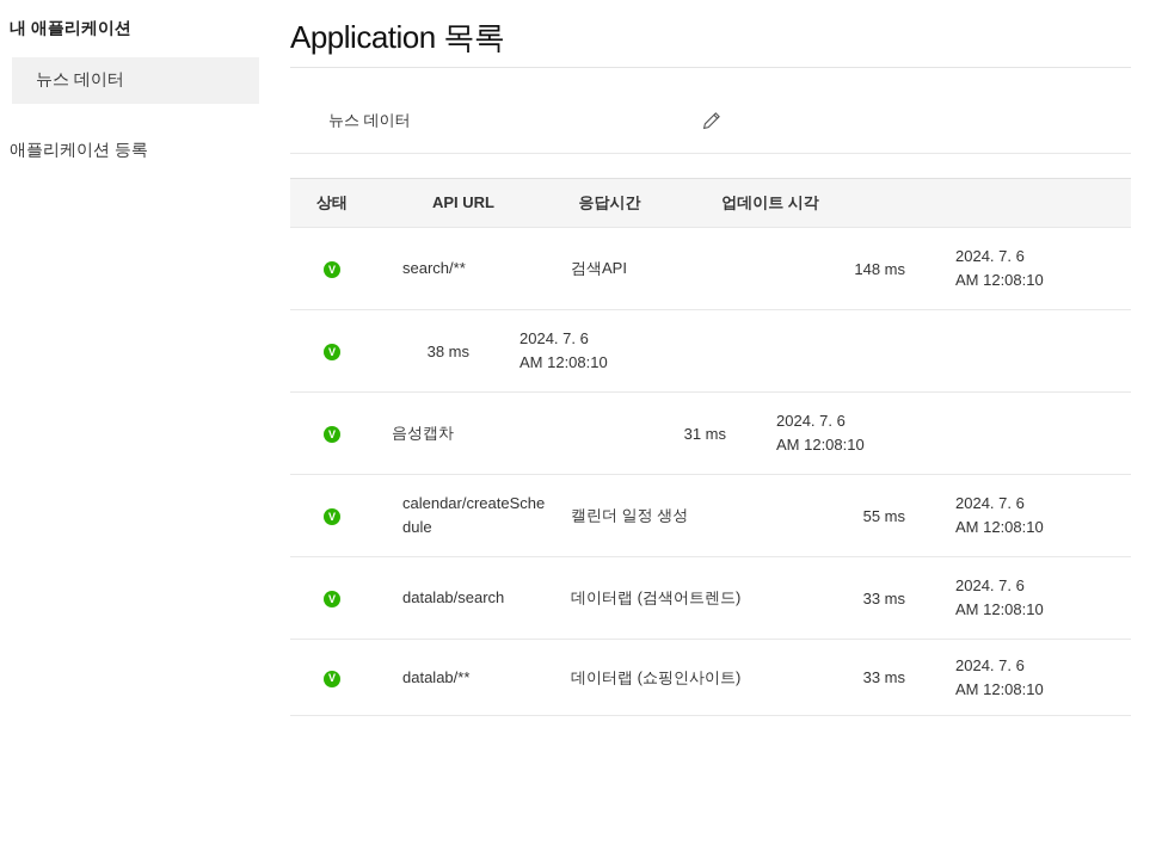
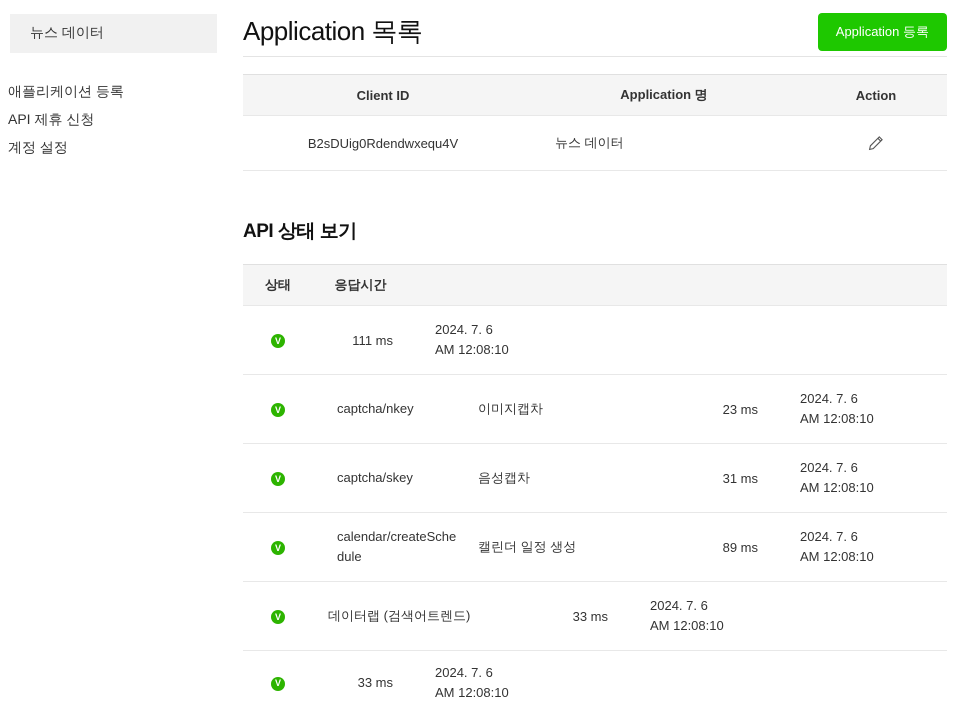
- 내 애플리케이션
  뉴스 데이터
  애플리케이션 등록
+ API 제휴 신청
+ 계정 설정
  Application 목록
+ Application 등록
+ Client ID
+ Application 명
+ Action
+ B2sDUig0Rdendwxequ4V
  뉴스 데이터
+ API 상태 보기
  상태
- API URL
  응답시간
- 업데이트 시각
  V
- search/**
- 검색API
- 148 ms
+ 111 ms
  2024. 7. 6
  AM 12:08:10
  V
+ captcha/nkey
+ 이미지캡차
- 38 ms
+ 23 ms
  2024. 7. 6
  AM 12:08:10
  V
+ captcha/skey
  음성캡차
  31 ms
  2024. 7. 6
  AM 12:08:10
  V
  calendar/createSchedule
  캘린더 일정 생성
- 55 ms
+ 89 ms
  2024. 7. 6
  AM 12:08:10
  V
- datalab/search
  데이터랩 (검색어트렌드)
  33 ms
  2024. 7. 6
  AM 12:08:10
  V
- datalab/**
- 데이터랩 (쇼핑인사이트)
  33 ms
  2024. 7. 6
  AM 12:08:10
